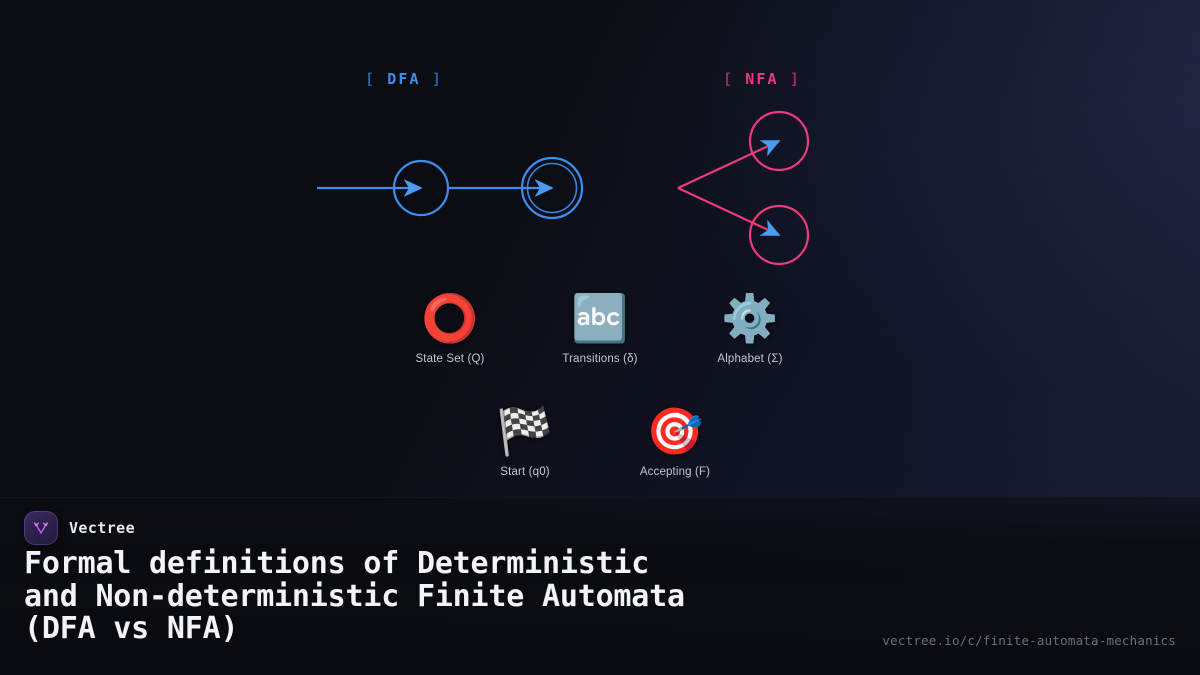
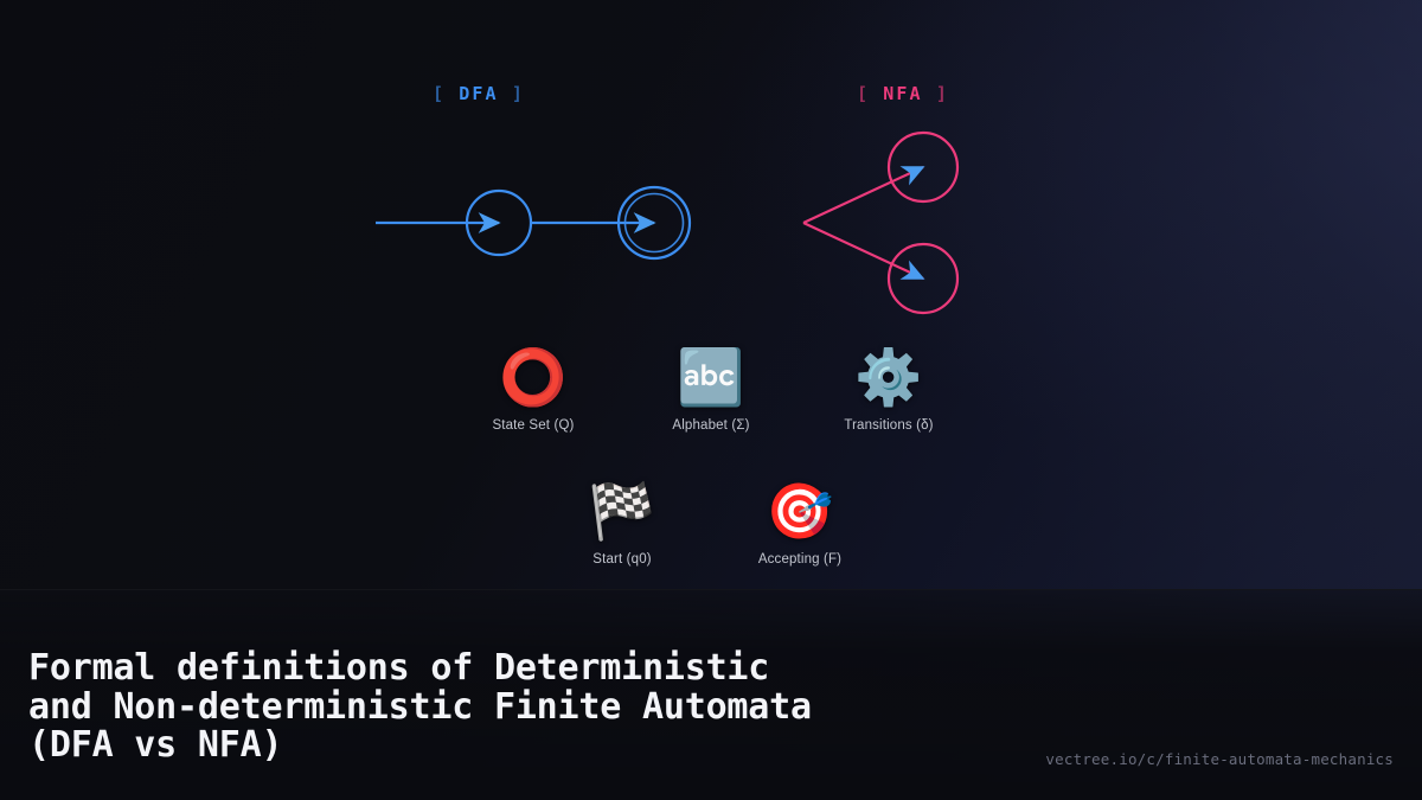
  [ DFA ]
  [ NFA ]
  ⭕
  State Set (Q)
  🔤
- Transitions (δ)
+ Alphabet (Σ)
  ⚙️
- Alphabet (Σ)
+ Transitions (δ)
  🏁
  Start (q0)
  🎯
  Accepting (F)
- Vectree
  Formal definitions of Deterministic
  and Non-deterministic Finite Automata
  (DFA vs NFA)
  vectree.io/c/finite-automata-mechanics
